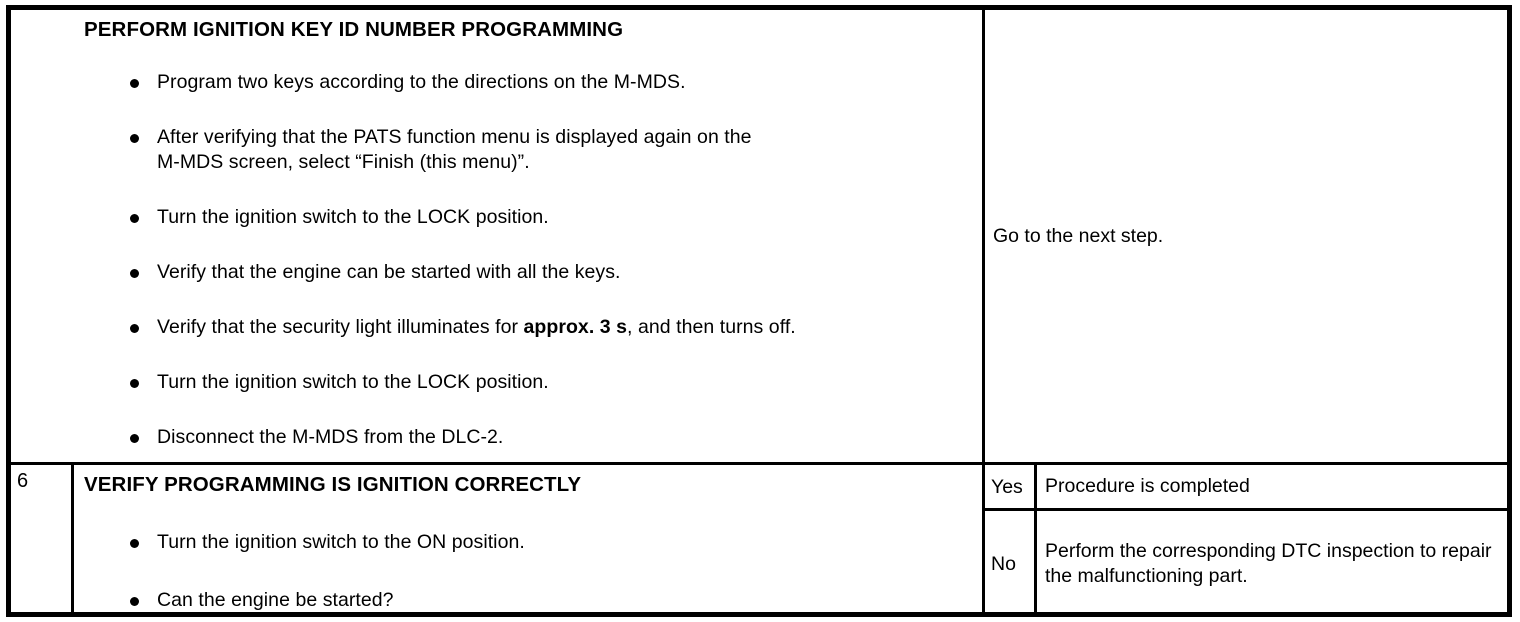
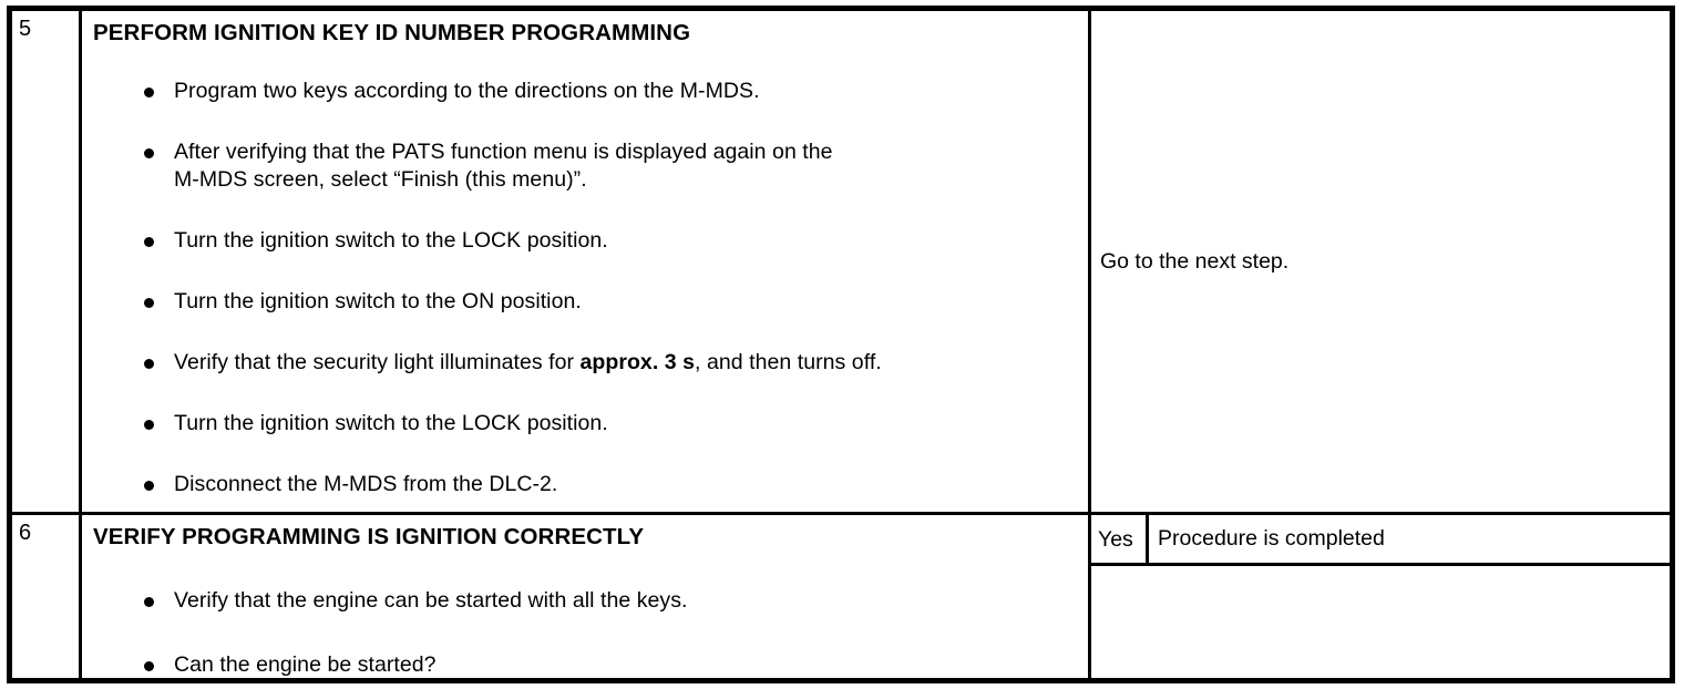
+ 5
  PERFORM IGNITION KEY ID NUMBER PROGRAMMING
  Program two keys according to the directions on the M-MDS.
  After verifying that the PATS function menu is displayed again on the
  M-MDS screen, select “Finish (this menu)”.
  Turn the ignition switch to the LOCK position.
- Verify that the engine can be started with all the keys.
+ Turn the ignition switch to the ON position.
  Verify that the security light illuminates for approx. 3 s, and then turns off.
  Turn the ignition switch to the LOCK position.
  Disconnect the M-MDS from the DLC-2.
  Go to the next step.
  6
  VERIFY PROGRAMMING IS IGNITION CORRECTLY
- Turn the ignition switch to the ON position.
+ Verify that the engine can be started with all the keys.
  Can the engine be started?
  Yes
  Procedure is completed
- No
- Perform the corresponding DTC inspection to repair the malfunctioning part.
